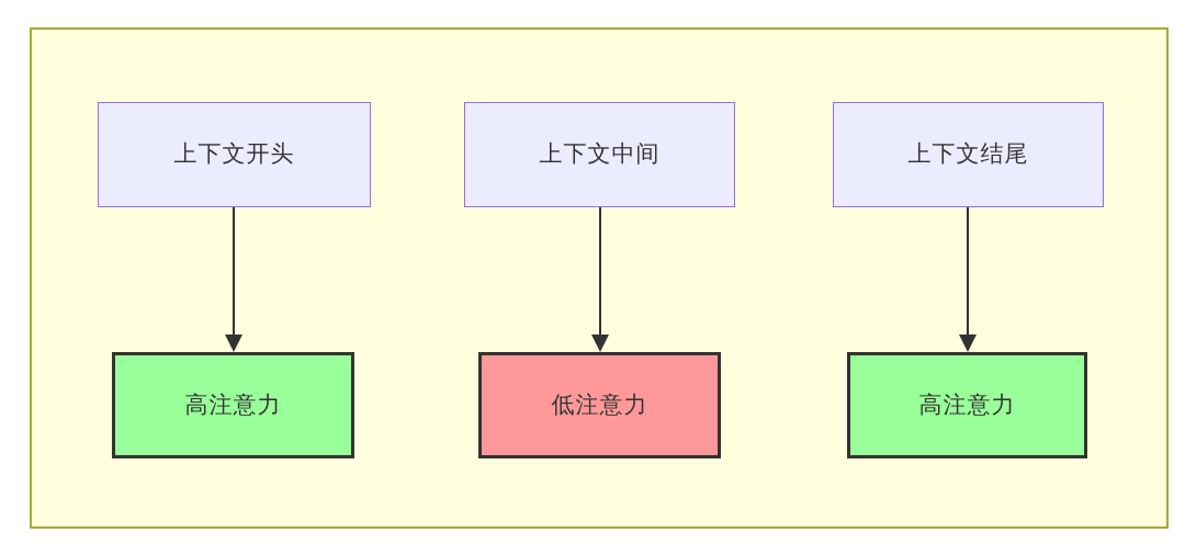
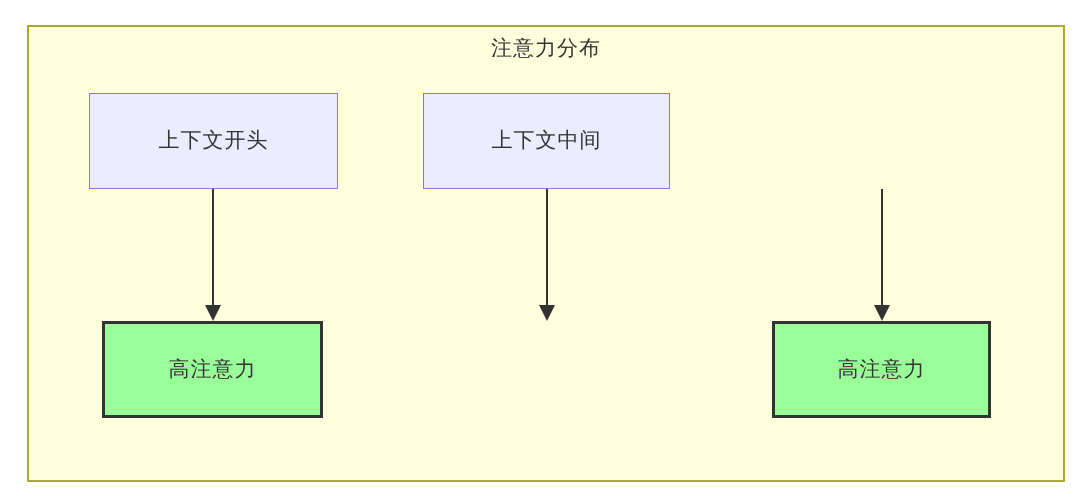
+ 注意力分布
  上下文开头
  上下文中间
- 上下文结尾
  高注意力
- 低注意力
  高注意力
